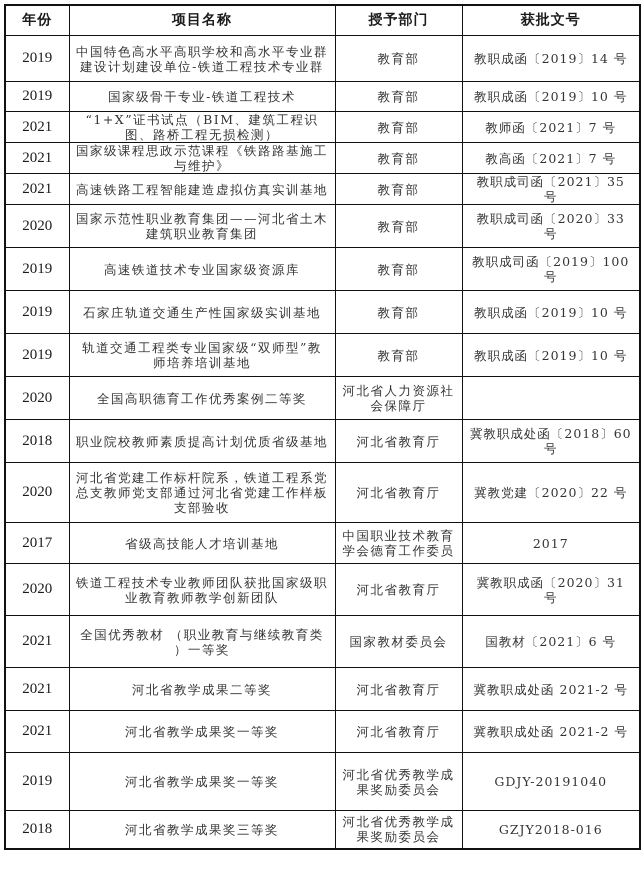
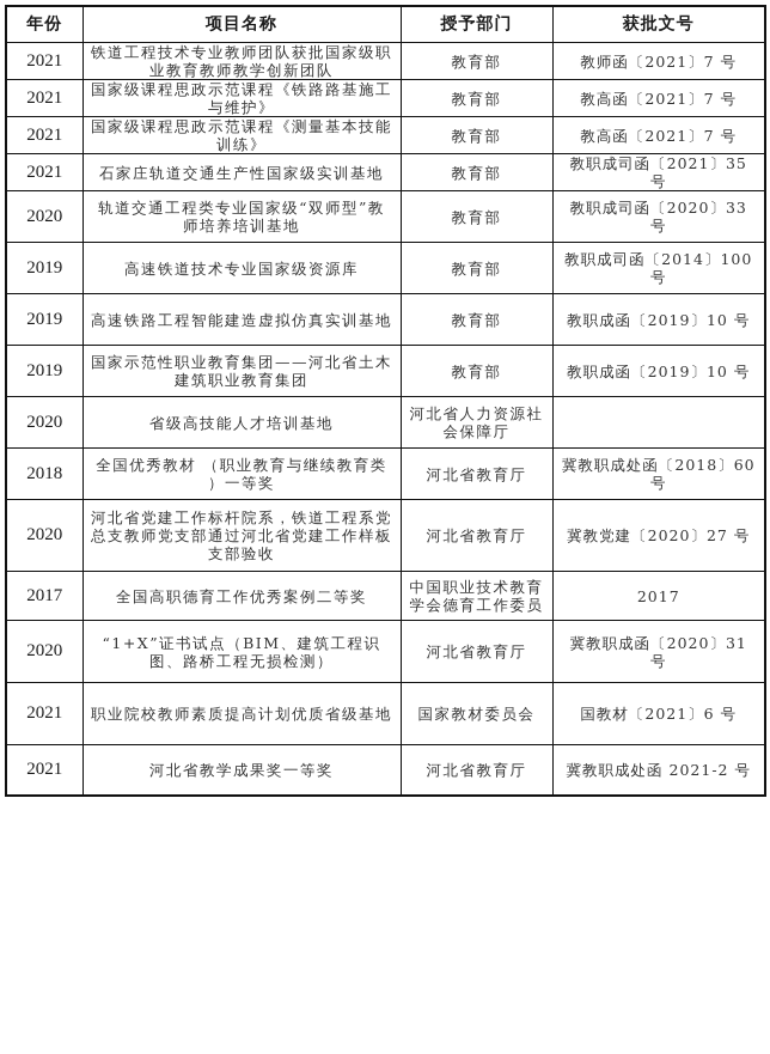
  年份	项目名称	授予部门	获批文号
- 2019	中国特色高水平高职学校和高水平专业群建设计划建设单位-铁道工程技术专业群	教育部	教职成函〔2019〕14 号
- 2019	国家级骨干专业-铁道工程技术	教育部	教职成函〔2019〕10 号
- 2021	“1+X”证书试点（BIM、建筑工程识图、路桥工程无损检测）	教育部	教师函〔2021〕7 号
+ 2021	铁道工程技术专业教师团队获批国家级职业教育教师教学创新团队	教育部	教师函〔2021〕7 号
  2021	国家级课程思政示范课程《铁路路基施工与维护》	教育部	教高函〔2021〕7 号
+ 2021	国家级课程思政示范课程《测量基本技能训练》	教育部	教高函〔2021〕7 号
- 2021	高速铁路工程智能建造虚拟仿真实训基地	教育部	教职成司函〔2021〕35 号
+ 2021	石家庄轨道交通生产性国家级实训基地	教育部	教职成司函〔2021〕35 号
- 2020	国家示范性职业教育集团——河北省土木建筑职业教育集团	教育部	教职成司函〔2020〕33 号
+ 2020	轨道交通工程类专业国家级“双师型”教师培养培训基地	教育部	教职成司函〔2020〕33 号
- 2019	高速铁道技术专业国家级资源库	教育部	教职成司函〔2019〕100 号
+ 2019	高速铁道技术专业国家级资源库	教育部	教职成司函〔2014〕100 号
- 2019	石家庄轨道交通生产性国家级实训基地	教育部	教职成函〔2019〕10 号
+ 2019	高速铁路工程智能建造虚拟仿真实训基地	教育部	教职成函〔2019〕10 号
- 2019	轨道交通工程类专业国家级“双师型”教师培养培训基地	教育部	教职成函〔2019〕10 号
+ 2019	国家示范性职业教育集团——河北省土木建筑职业教育集团	教育部	教职成函〔2019〕10 号
- 2020	全国高职德育工作优秀案例二等奖	河北省人力资源社会保障厅
+ 2020	省级高技能人才培训基地	河北省人力资源社会保障厅
- 2018	职业院校教师素质提高计划优质省级基地	河北省教育厅	冀教职成处函〔2018〕60 号
+ 2018	全国优秀教材 （职业教育与继续教育类 ）一等奖	河北省教育厅	冀教职成处函〔2018〕60 号
- 2020	河北省党建工作标杆院系，铁道工程系党总支教师党支部通过河北省党建工作样板支部验收	河北省教育厅	冀教党建〔2020〕22 号
+ 2020	河北省党建工作标杆院系，铁道工程系党总支教师党支部通过河北省党建工作样板支部验收	河北省教育厅	冀教党建〔2020〕27 号
- 2017	省级高技能人才培训基地	中国职业技术教育学会德育工作委员	2017
+ 2017	全国高职德育工作优秀案例二等奖	中国职业技术教育学会德育工作委员	2017
- 2020	铁道工程技术专业教师团队获批国家级职业教育教师教学创新团队	河北省教育厅	冀教职成函〔2020〕31 号
+ 2020	“1+X”证书试点（BIM、建筑工程识图、路桥工程无损检测）	河北省教育厅	冀教职成函〔2020〕31 号
- 2021	全国优秀教材 （职业教育与继续教育类 ）一等奖	国家教材委员会	国教材〔2021〕6 号
+ 2021	职业院校教师素质提高计划优质省级基地	国家教材委员会	国教材〔2021〕6 号
- 2021	河北省教学成果二等奖	河北省教育厅	冀教职成处函 2021-2 号
  2021	河北省教学成果奖一等奖	河北省教育厅	冀教职成处函 2021-2 号
- 2019	河北省教学成果奖一等奖	河北省优秀教学成果奖励委员会	GDJY-20191040
- 2018	河北省教学成果奖三等奖	河北省优秀教学成果奖励委员会	GZJY2018-016
